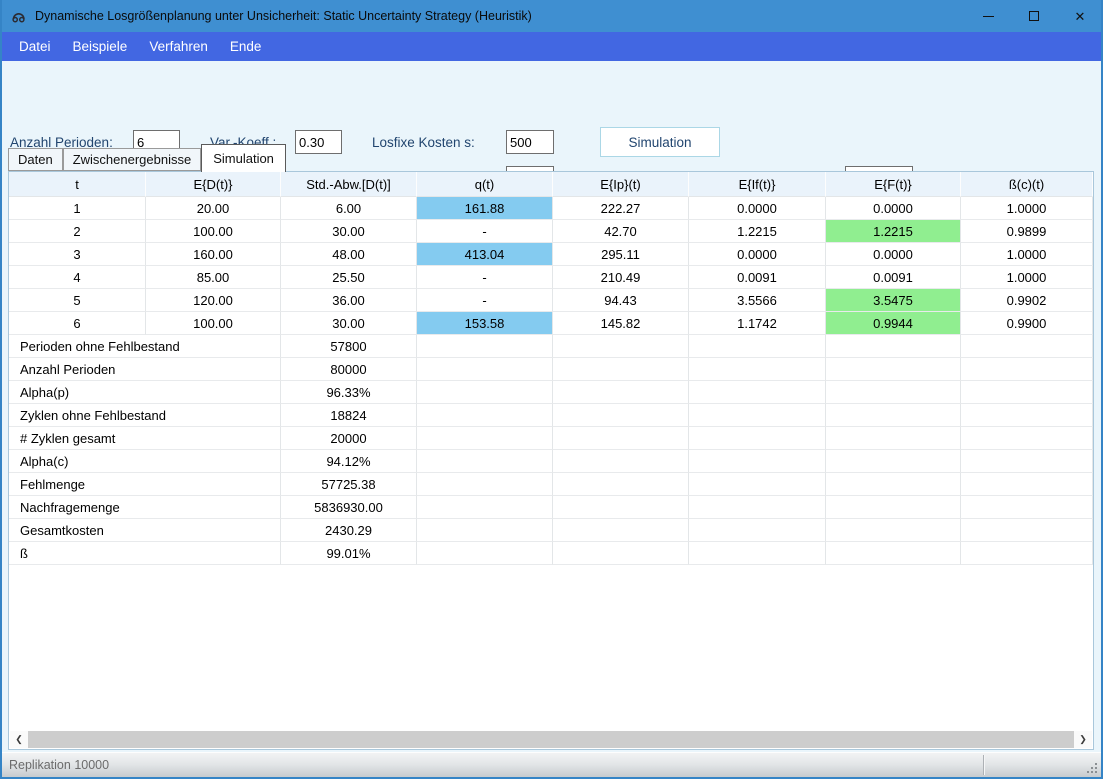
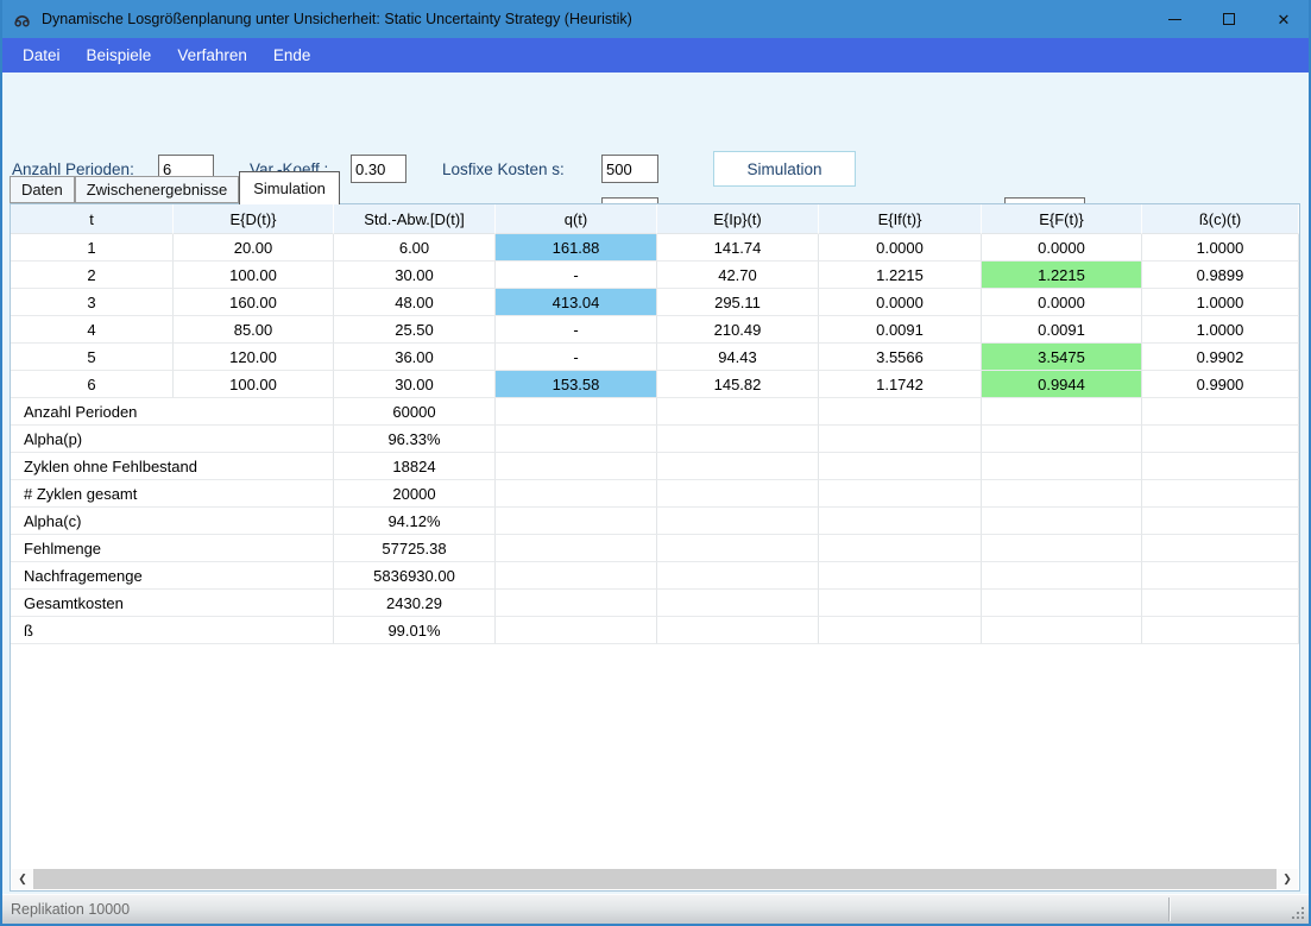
  Dynamische Losgrößenplanung unter Unsicherheit: Static Uncertainty Strategy (Heuristik)
  ✕
  Datei
  Beispiele
  Verfahren
  Ende
  Anzahl Perioden:
  6
  Var.-Koeff.:
  0.30
  Losfixe Kosten s:
  500
  Simulation
  Daten
  Zwischenergebnisse
  Simulation
  t	E{D(t)}	Std.-Abw.[D(t)]	q(t)	E{Ip}(t)	E{If(t)}	E{F(t)}	ß(c)(t)
- 1	20.00	6.00	161.88	222.27	0.0000	0.0000	1.0000
+ 1	20.00	6.00	161.88	141.74	0.0000	0.0000	1.0000
  2	100.00	30.00	-	42.70	1.2215	1.2215	0.9899
  3	160.00	48.00	413.04	295.11	0.0000	0.0000	1.0000
  4	85.00	25.50	-	210.49	0.0091	0.0091	1.0000
  5	120.00	36.00	-	94.43	3.5566	3.5475	0.9902
  6	100.00	30.00	153.58	145.82	1.1742	0.9944	0.9900
- Perioden ohne Fehlbestand	57800
- Anzahl Perioden	80000
+ Anzahl Perioden	60000
  Alpha(p)	96.33%
  Zyklen ohne Fehlbestand	18824
  # Zyklen gesamt	20000
  Alpha(c)	94.12%
  Fehlmenge	57725.38
  Nachfragemenge	5836930.00
  Gesamtkosten	2430.29
  ß	99.01%
  ❮
  ❯
  Replikation 10000
